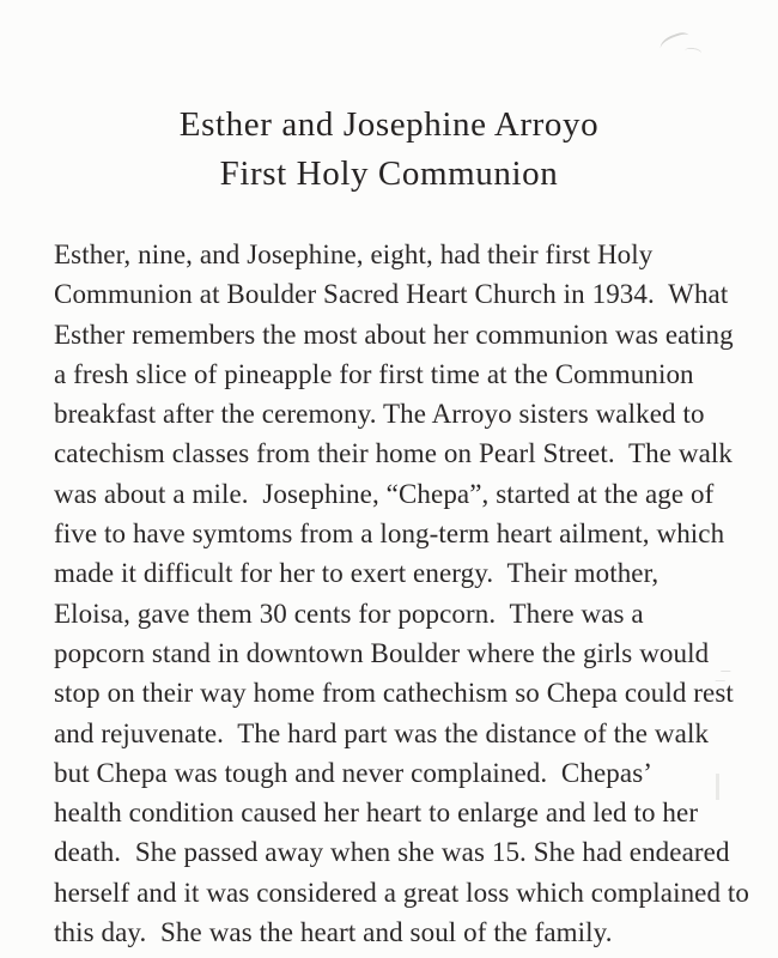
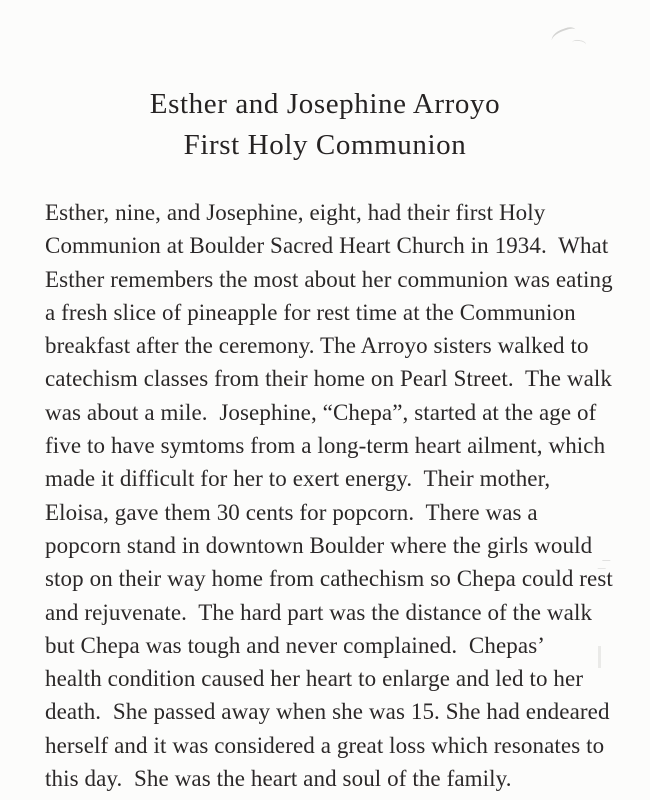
  Esther and Josephine Arroyo
  First Holy Communion
  Esther, nine, and Josephine, eight, had their first Holy
  Communion at Boulder Sacred Heart Church in 1934. What
  Esther remembers the most about her communion was eating
- a fresh slice of pineapple for first time at the Communion
+ a fresh slice of pineapple for rest time at the Communion
  breakfast after the ceremony. The Arroyo sisters walked to
  catechism classes from their home on Pearl Street. The walk
  was about a mile. Josephine, “Chepa”, started at the age of
  five to have symtoms from a long-term heart ailment, which
  made it difficult for her to exert energy. Their mother,
  Eloisa, gave them 30 cents for popcorn. There was a
  popcorn stand in downtown Boulder where the girls would
  stop on their way home from cathechism so Chepa could rest
  and rejuvenate. The hard part was the distance of the walk
  but Chepa was tough and never complained. Chepas’
  health condition caused her heart to enlarge and led to her
  death. She passed away when she was 15. She had endeared
- herself and it was considered a great loss which complained to
+ herself and it was considered a great loss which resonates to
  this day. She was the heart and soul of the family.
